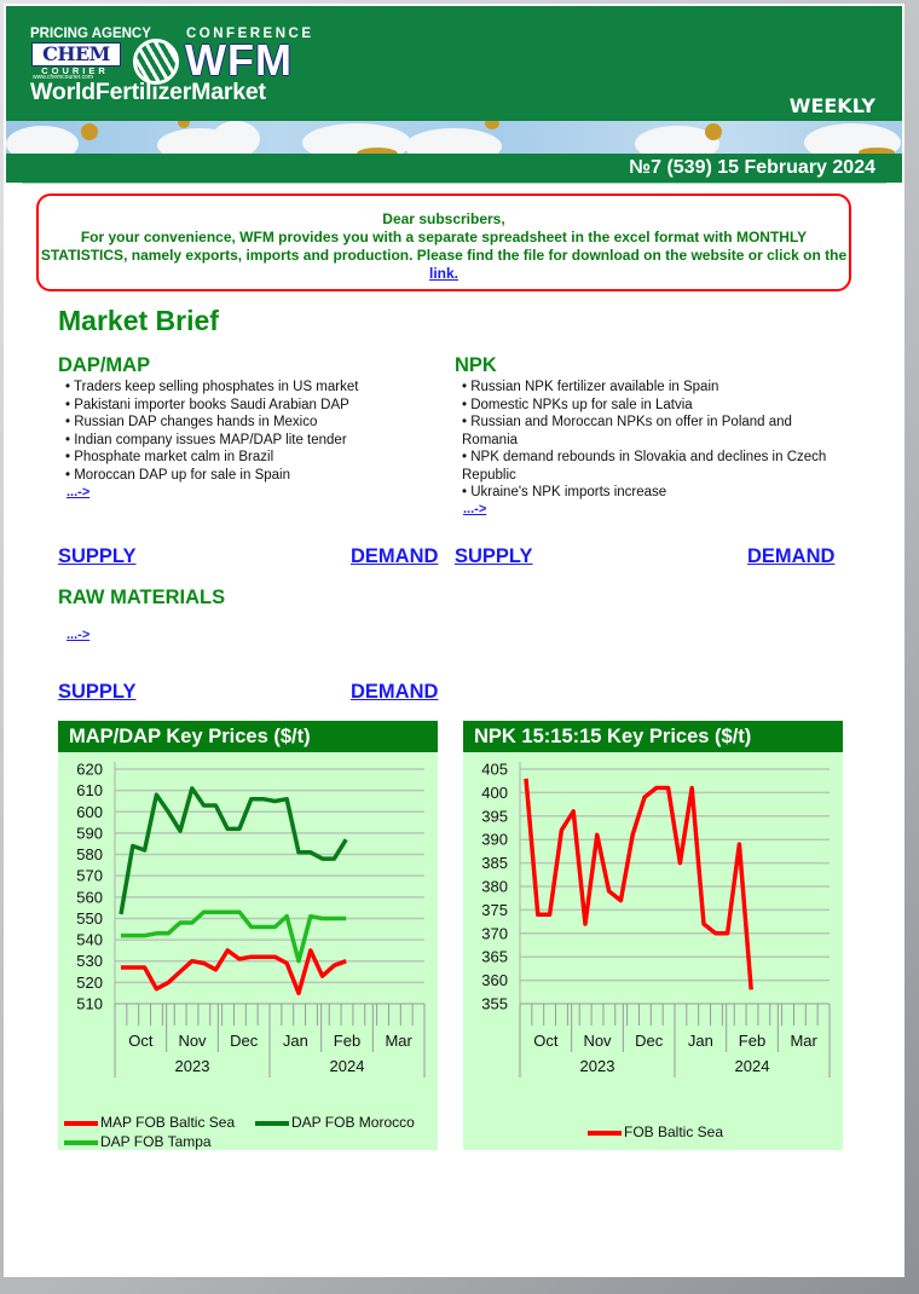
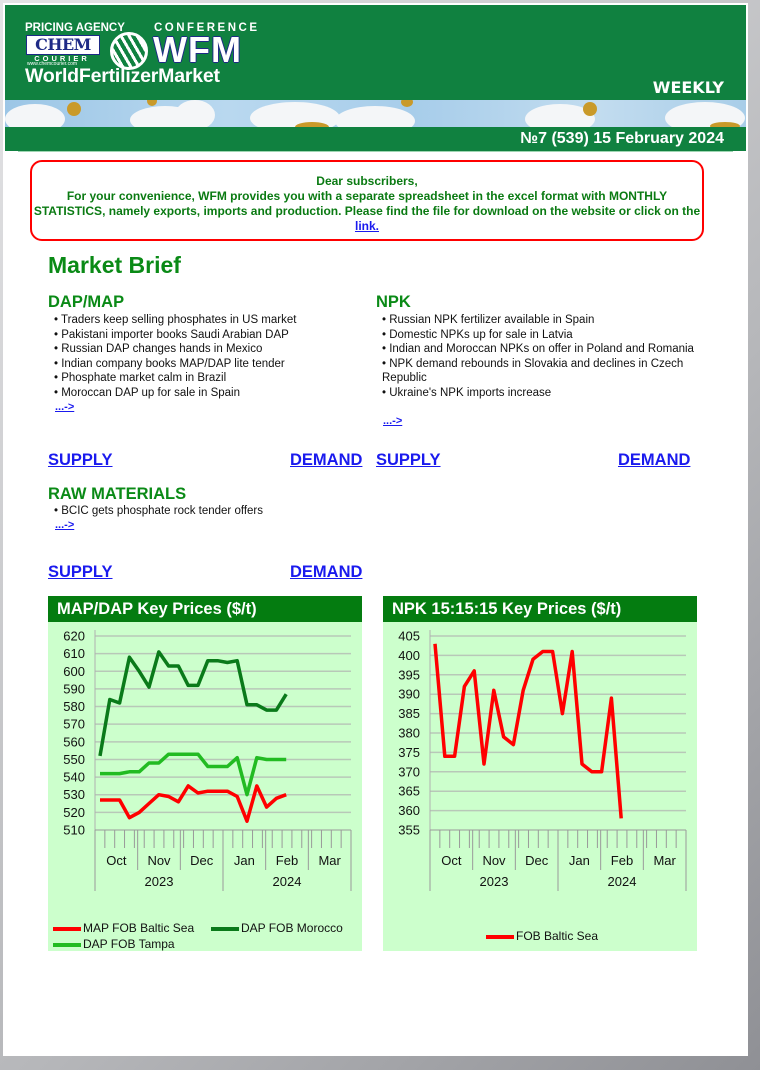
  PRICING AGENCY
  CHEM
  COURIER
  CONFERENCE
  WFM
  WorldFertilizerMarket
  WEEKLY
  №7 (539) 15 February 2024
  Dear subscribers,
  For your convenience, WFM provides you with a separate spreadsheet in the excel format with MONTHLY STATISTICS, namely exports, imports and production. Please find the file for download on the website or click on the link.
  Market Brief
  DAP/MAP
  • Traders keep selling phosphates in US market
  • Pakistani importer books Saudi Arabian DAP
  • Russian DAP changes hands in Mexico
- • Indian company issues MAP/DAP lite tender
+ • Indian company books MAP/DAP lite tender
  • Phosphate market calm in Brazil
  • Moroccan DAP up for sale in Spain
  ...->
  NPK
  • Russian NPK fertilizer available in Spain
  • Domestic NPKs up for sale in Latvia
- • Russian and Moroccan NPKs on offer in Poland and Romania
+ • Indian and Moroccan NPKs on offer in Poland and Romania
  • NPK demand rebounds in Slovakia and declines in Czech Republic
  • Ukraine's NPK imports increase
  ...->
  SUPPLY
  DEMAND
  SUPPLY
  DEMAND
  RAW MATERIALS
+ • BCIC gets phosphate rock tender offers
  ...->
  SUPPLY
  DEMAND
  MAP/DAP Key Prices ($/t)
  510
  520
  530
  540
  550
  560
  570
  580
  590
  600
  610
  620
  Oct
  Nov
  Dec
  Jan
  Feb
  Mar
  2023
  2024
  MAP FOB Baltic Sea
  DAP FOB Morocco
  DAP FOB Tampa
  NPK 15:15:15 Key Prices ($/t)
  355
  360
  365
  370
  375
  380
  385
  390
  395
  400
  405
  Oct
  Nov
  Dec
  Jan
  Feb
  Mar
  2023
  2024
  FOB Baltic Sea
